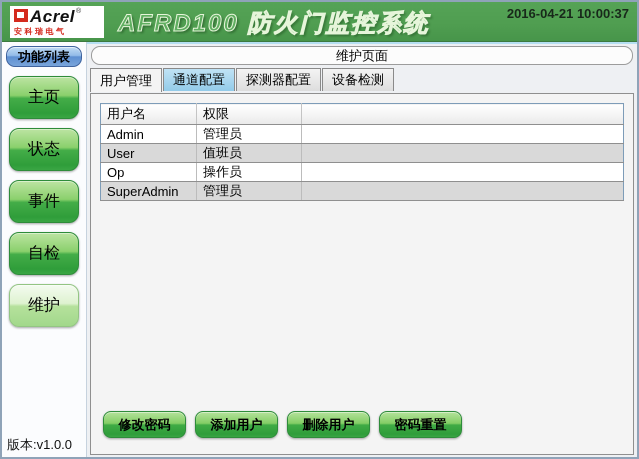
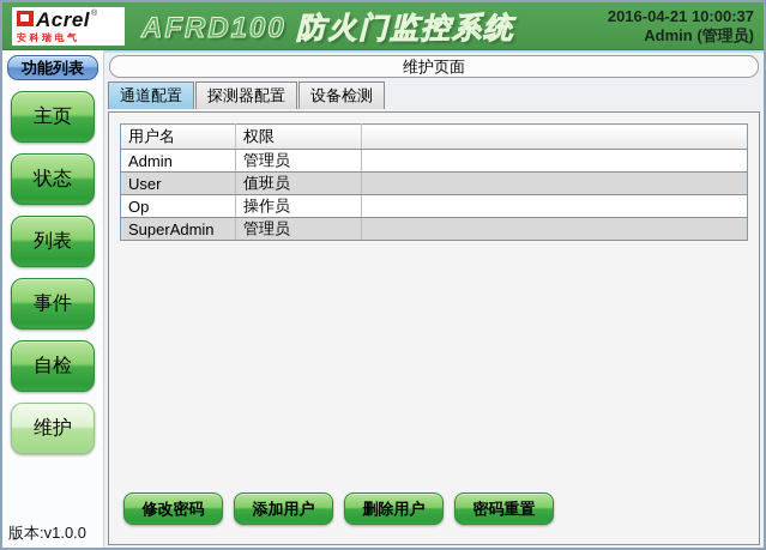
  Acrel
  安科瑞电气
  AFRD100 防火门监控系统
  2016-04-21 10:00:37
+ Admin (管理员)
  功能列表
  主页
  状态
+ 列表
  事件
  自检
  维护
  版本:v1.0.0
  维护页面
- 用户管理
  通道配置
  探测器配置
  设备检测
  用户名	权限
  Admin	管理员
  User	值班员
  Op	操作员
  SuperAdmin	管理员
  修改密码
  添加用户
  删除用户
  密码重置
